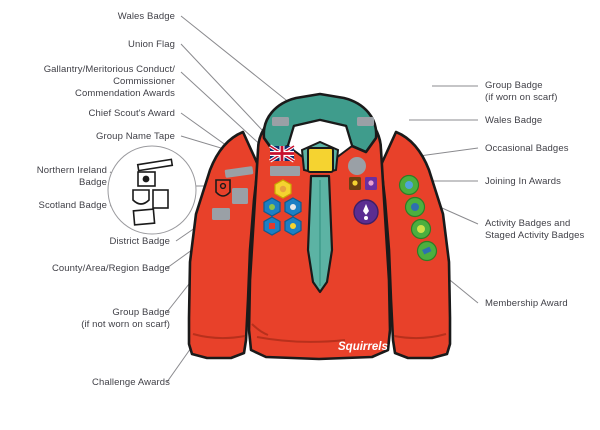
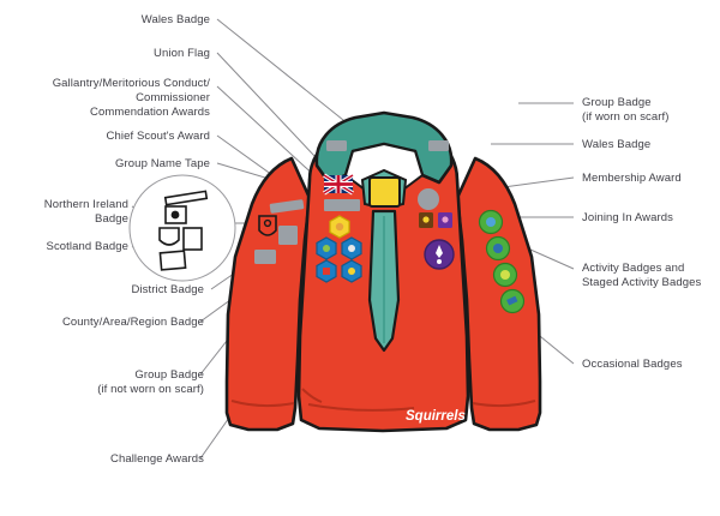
  Squirrels
  Wales Badge
  Union Flag
  Gallantry/Meritorious Conduct/
  Commissioner
  Commendation Awards
  Chief Scout's Award
  Group Name Tape
  Northern Ireland
  Badge
  Scotland Badge
  District Badge
  County/Area/Region Badge
  Group Badge
  (if not worn on scarf)
  Challenge Awards
  Group Badge
  (if worn on scarf)
  Wales Badge
- Occasional Badges
+ Membership Award
  Joining In Awards
  Activity Badges and
  Staged Activity Badges
- Membership Award
+ Occasional Badges
